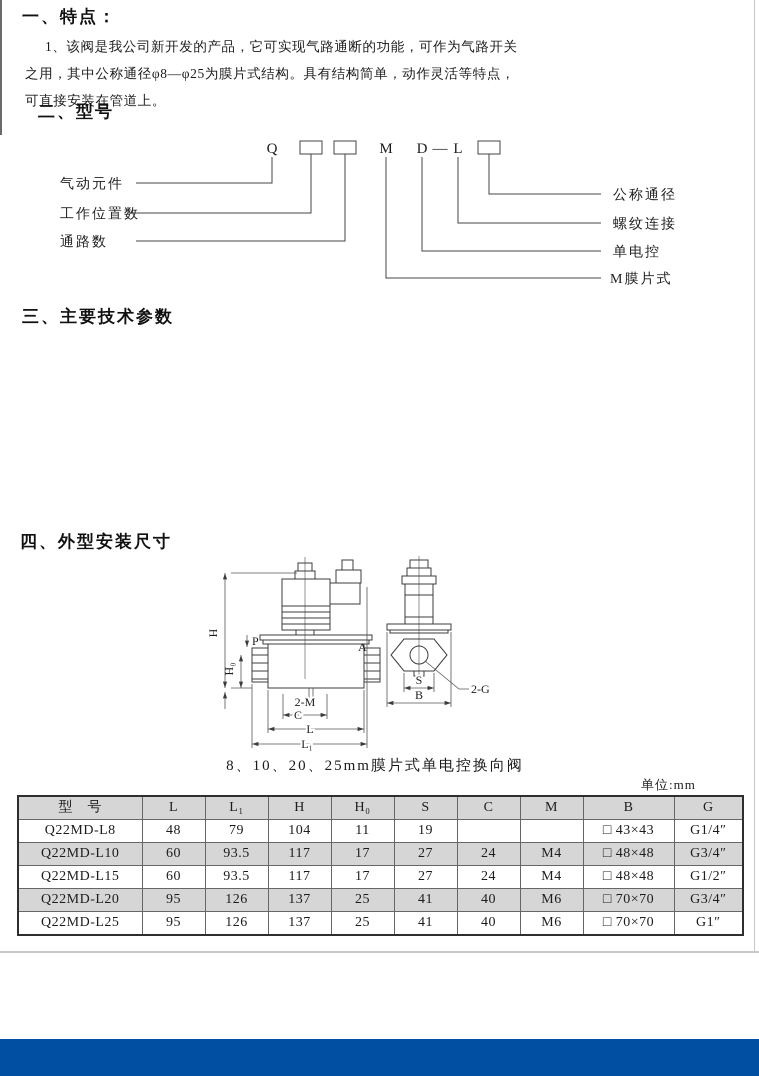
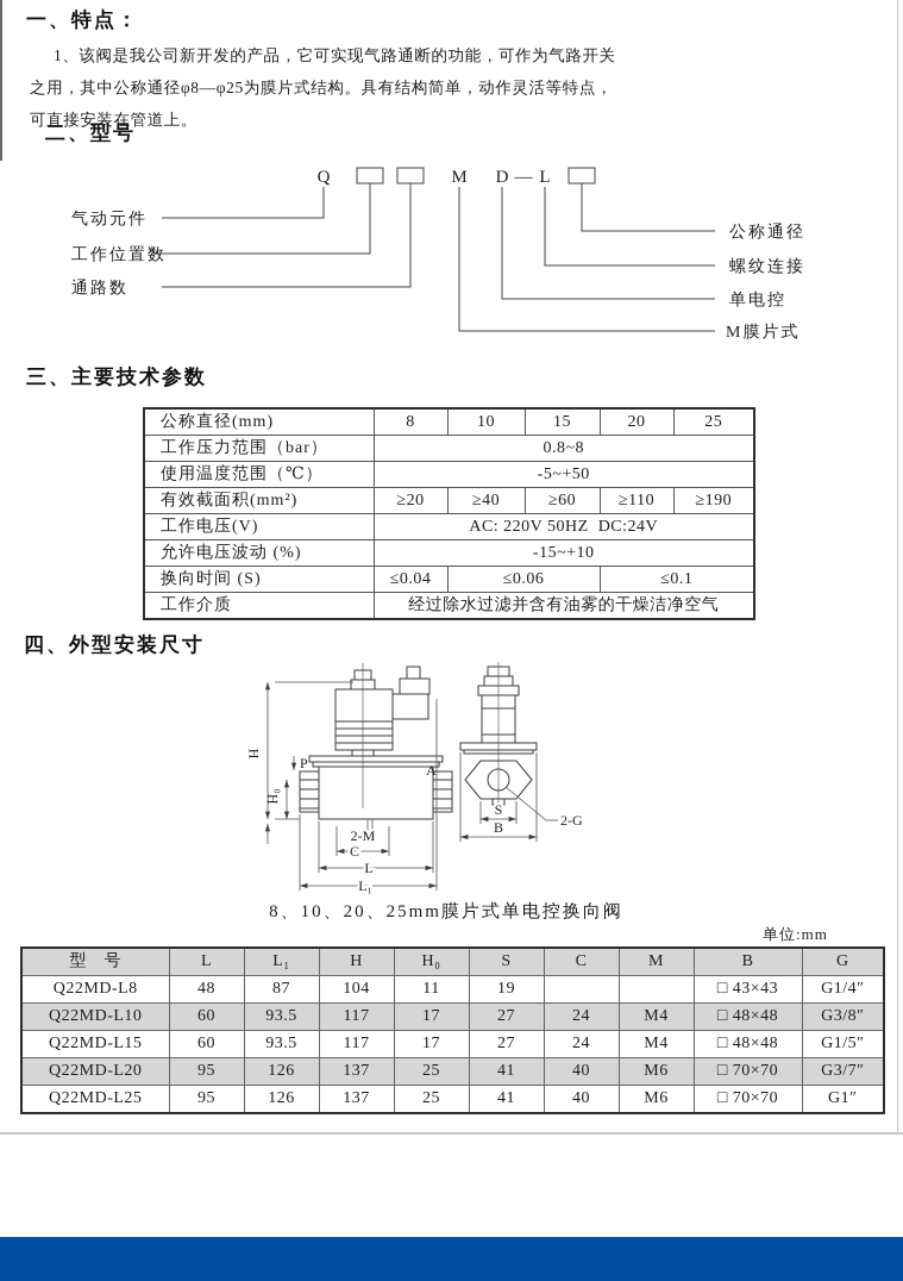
  一、特点：
  1、该阀是我公司新开发的产品，它可实现气路通断的功能，可作为气路开关
  之用，其中公称通径φ8—φ25为膜片式结构。具有结构简单，动作灵活等特点，
  可直接安装在管道上。
  二、型号
  Q
  M
  D
  —
  L
  气动元件
  工作位置数
  通路数
  公称通径
  螺纹连接
  单电控
  M膜片式
  三、主要技术参数
+ 公称直径(mm)	8	10	15	20	25
+ 工作压力范围（bar）	0.8~8
+ 使用温度范围（℃）	-5~+50
+ 有效截面积(mm²)	≥20	≥40	≥60	≥110	≥190
+ 工作电压(V)	AC: 220V 50HZ DC:24V
+ 允许电压波动 (%)	-15~+10
+ 换向时间 (S)	≤0.04	≤0.06	≤0.1
+ 工作介质	经过除水过滤并含有油雾的干燥洁净空气
  四、外型安装尺寸
  P
  A
  2-M
  C
  L
  L₁
  S
  B
  2-G
  8、10、20、25mm膜片式单电控换向阀
  单位:mm
  型 号	L	L₁	H	H₀	S	C	M	B	G
- Q22MD-L8	48	79	104	11	19			□ 43×43	G1/4″
+ Q22MD-L8	48	87	104	11	19			□ 43×43	G1/4″
- Q22MD-L10	60	93.5	117	17	27	24	M4	□ 48×48	G3/4″
+ Q22MD-L10	60	93.5	117	17	27	24	M4	□ 48×48	G3/8″
- Q22MD-L15	60	93.5	117	17	27	24	M4	□ 48×48	G1/2″
+ Q22MD-L15	60	93.5	117	17	27	24	M4	□ 48×48	G1/5″
- Q22MD-L20	95	126	137	25	41	40	M6	□ 70×70	G3/4″
+ Q22MD-L20	95	126	137	25	41	40	M6	□ 70×70	G3/7″
  Q22MD-L25	95	126	137	25	41	40	M6	□ 70×70	G1″
